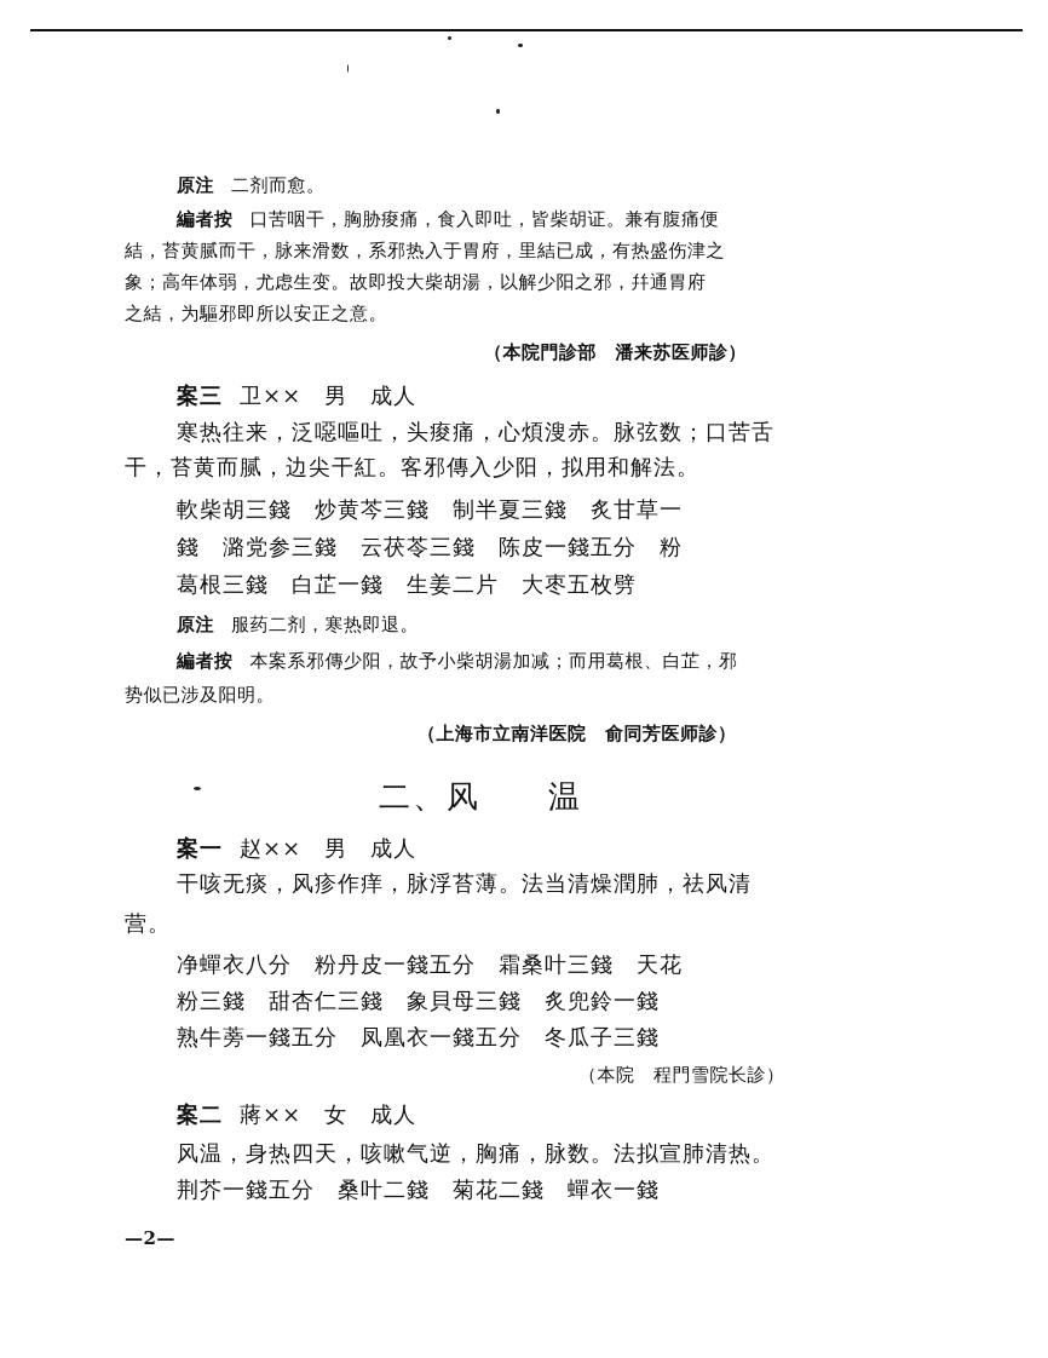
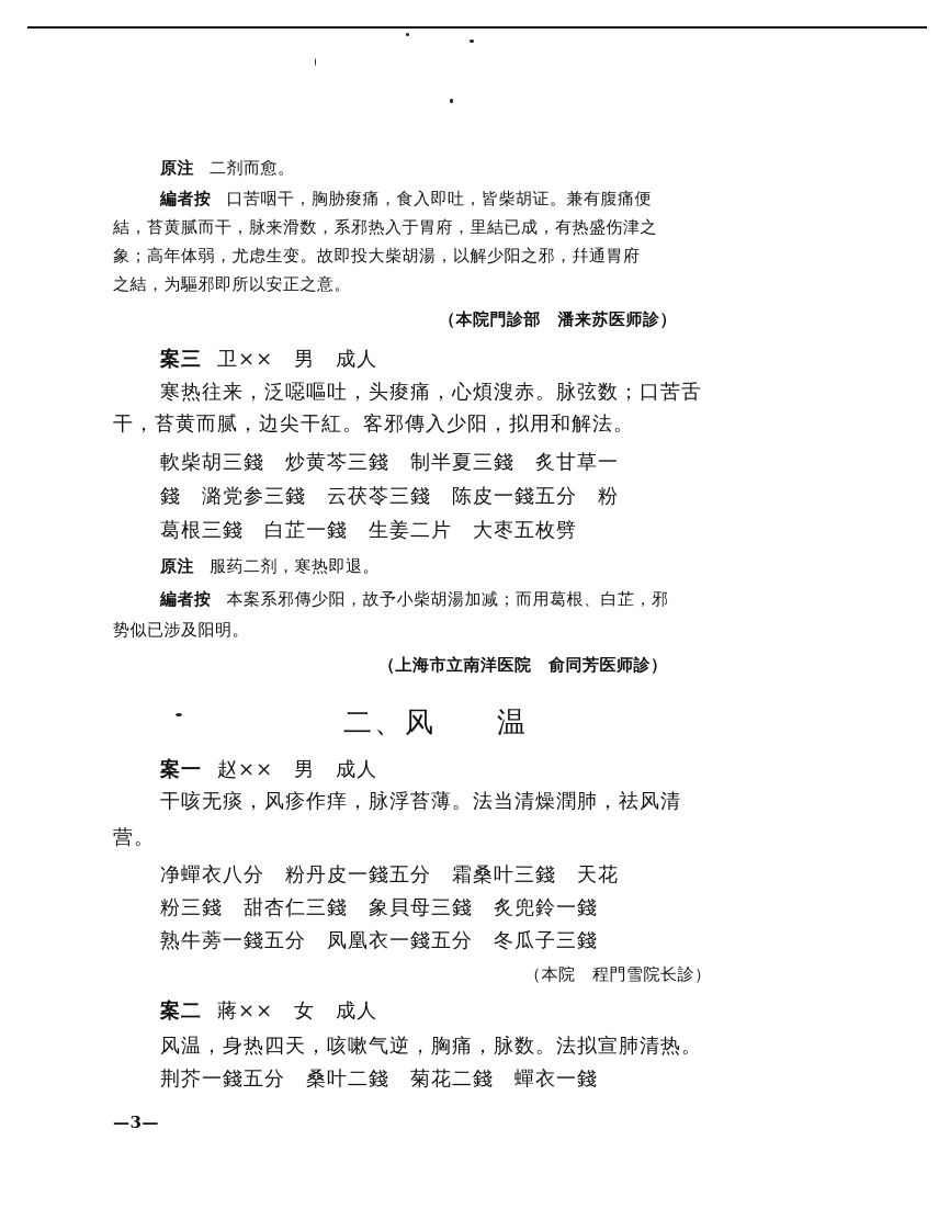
  原注 二剂而愈。
  編者按 口苦咽干，胸胁痠痛，食入即吐，皆柴胡证。兼有腹痛便
  結，苔黄腻而干，脉来滑数，系邪热入于胃府，里結已成，有热盛伤津之
  象；高年体弱，尤虑生变。故即投大柴胡湯，以解少阳之邪，幷通胃府
  之結，为驅邪即所以安正之意。
  （本院門診部 潘来苏医师診）
  案三 卫×× 男 成人
  寒热往来，泛噁嘔吐，头痠痛，心煩溲赤。脉弦数；口苦舌
  干，苔黄而腻，边尖干紅。客邪傳入少阳，拟用和解法。
  軟柴胡三錢 炒黄芩三錢 制半夏三錢 炙甘草一
  錢 潞党参三錢 云茯苓三錢 陈皮一錢五分 粉
  葛根三錢 白芷一錢 生姜二片 大枣五枚劈
  原注 服药二剂，寒热即退。
  編者按 本案系邪傳少阳，故予小柴胡湯加减；而用葛根、白芷，邪
  势似已涉及阳明。
  （上海市立南洋医院 俞同芳医师診）
  二、风 温
  案一 赵×× 男 成人
  干咳无痰，风疹作痒，脉浮苔薄。法当清燥潤肺，祛风清
  营。
  净蟬衣八分 粉丹皮一錢五分 霜桑叶三錢 天花
  粉三錢 甜杏仁三錢 象貝母三錢 炙兜鈴一錢
  熟牛蒡一錢五分 凤凰衣一錢五分 冬瓜子三錢
  （本院 程門雪院长診）
  案二 蔣×× 女 成人
  风温，身热四天，咳嗽气逆，胸痛，脉数。法拟宣肺清热。
  荆芥一錢五分 桑叶二錢 菊花二錢 蟬衣一錢
- —2—
+ —3—
